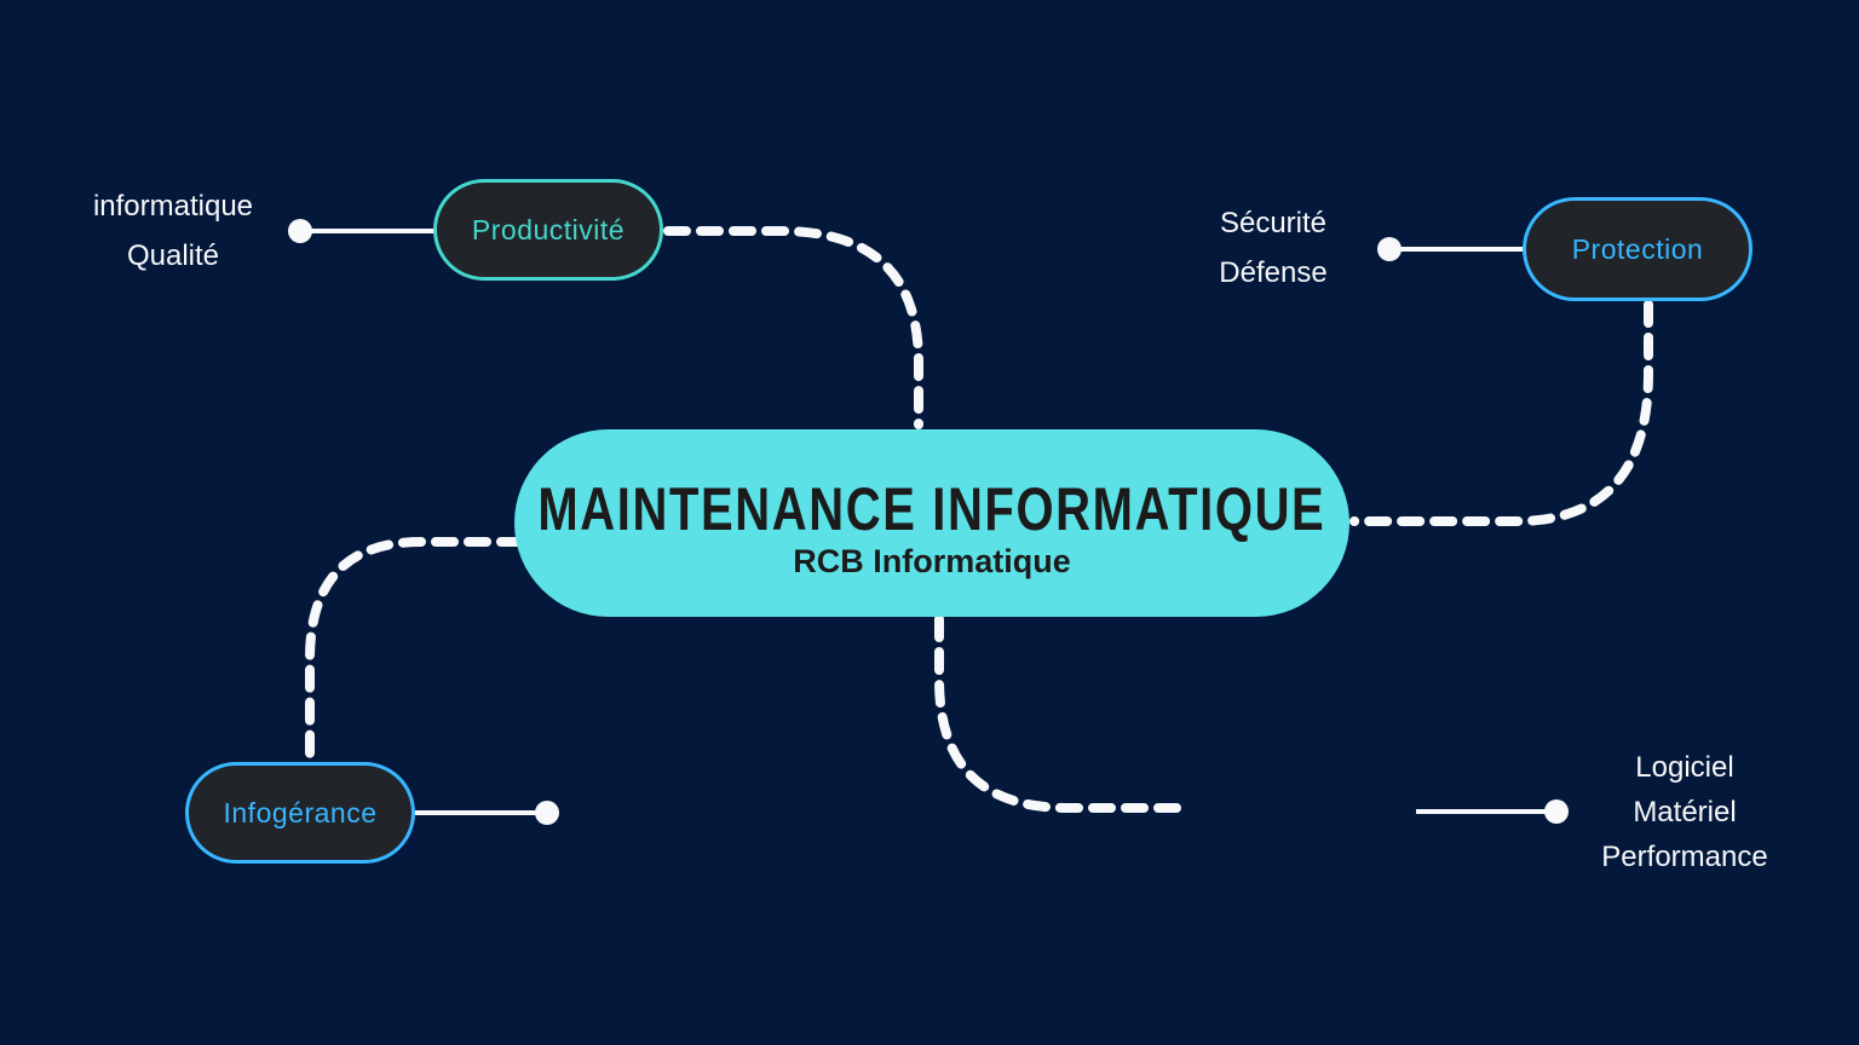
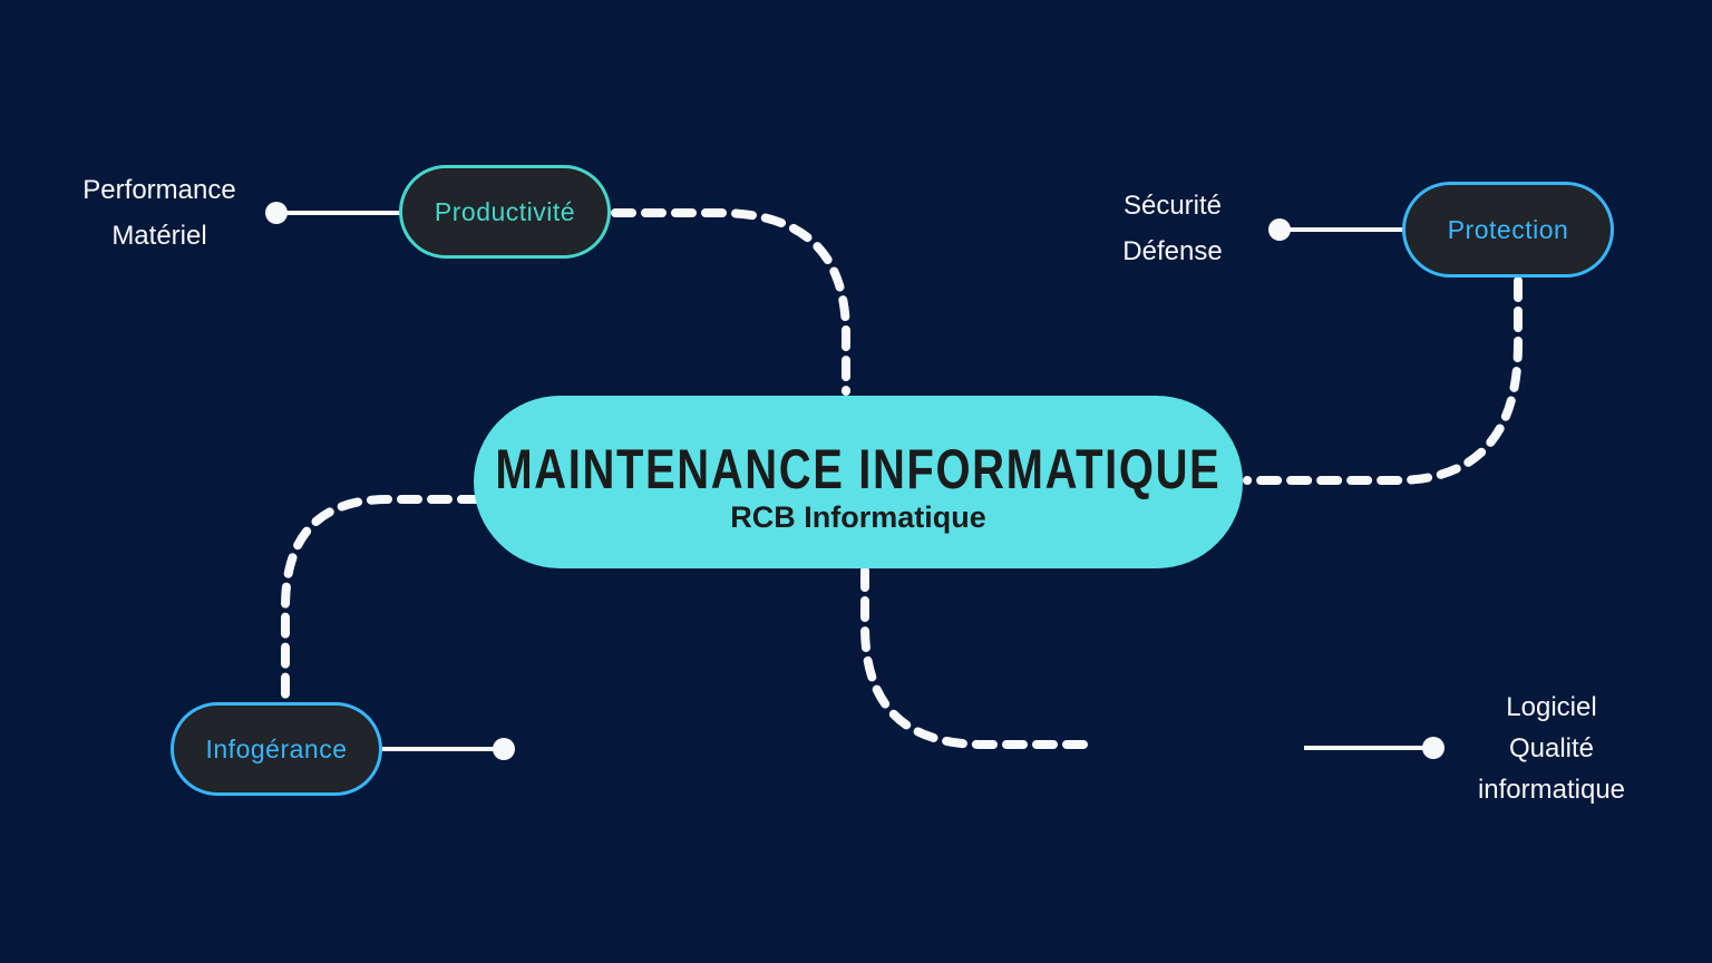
  MAINTENANCE INFORMATIQUE
  RCB Informatique
  Productivité
  Protection
  Infogérance
- informatique
+ Performance
- Qualité
+ Matériel
  Sécurité
  Défense
  Logiciel
- Matériel
+ Qualité
- Performance
+ informatique
